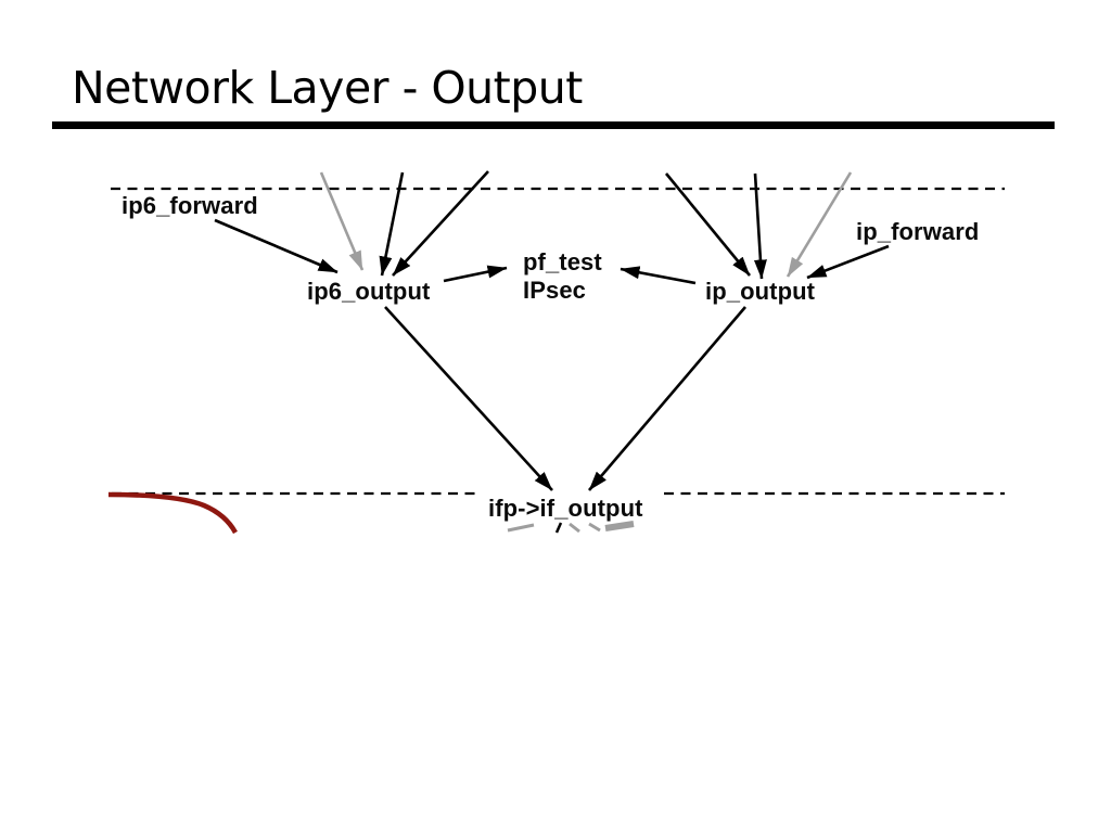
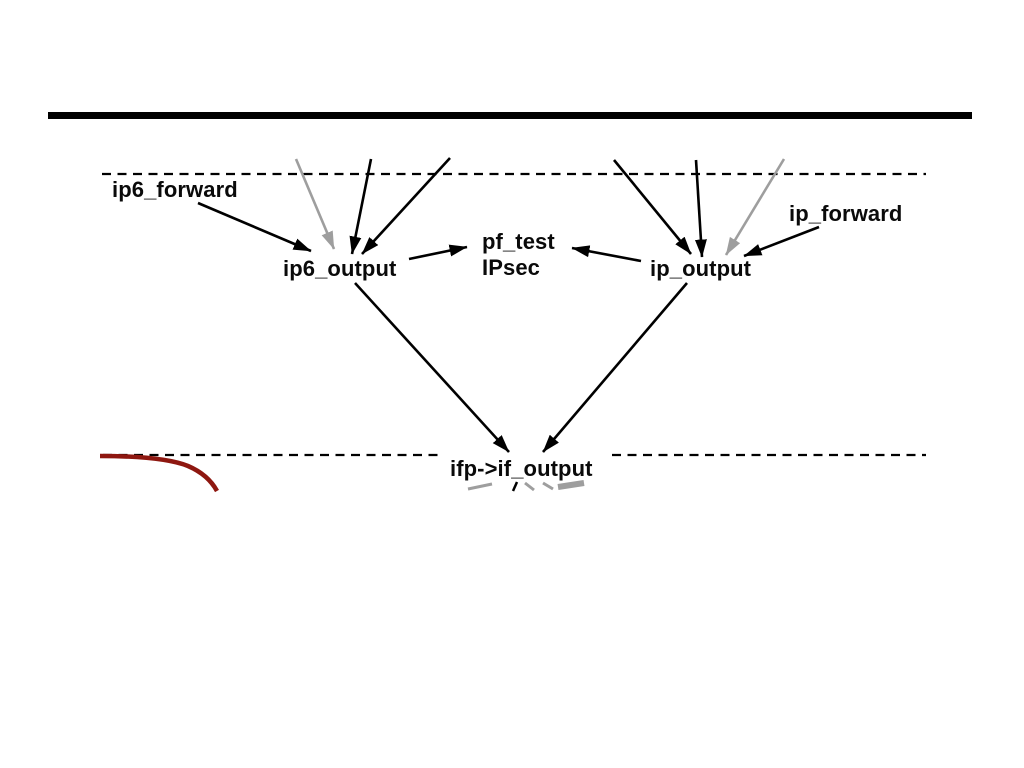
- Network Layer - Output
  ip6_forward
  ip_forward
  ip6_output
  ip_output
  pf_test
  IPsec
  ifp->if_output
